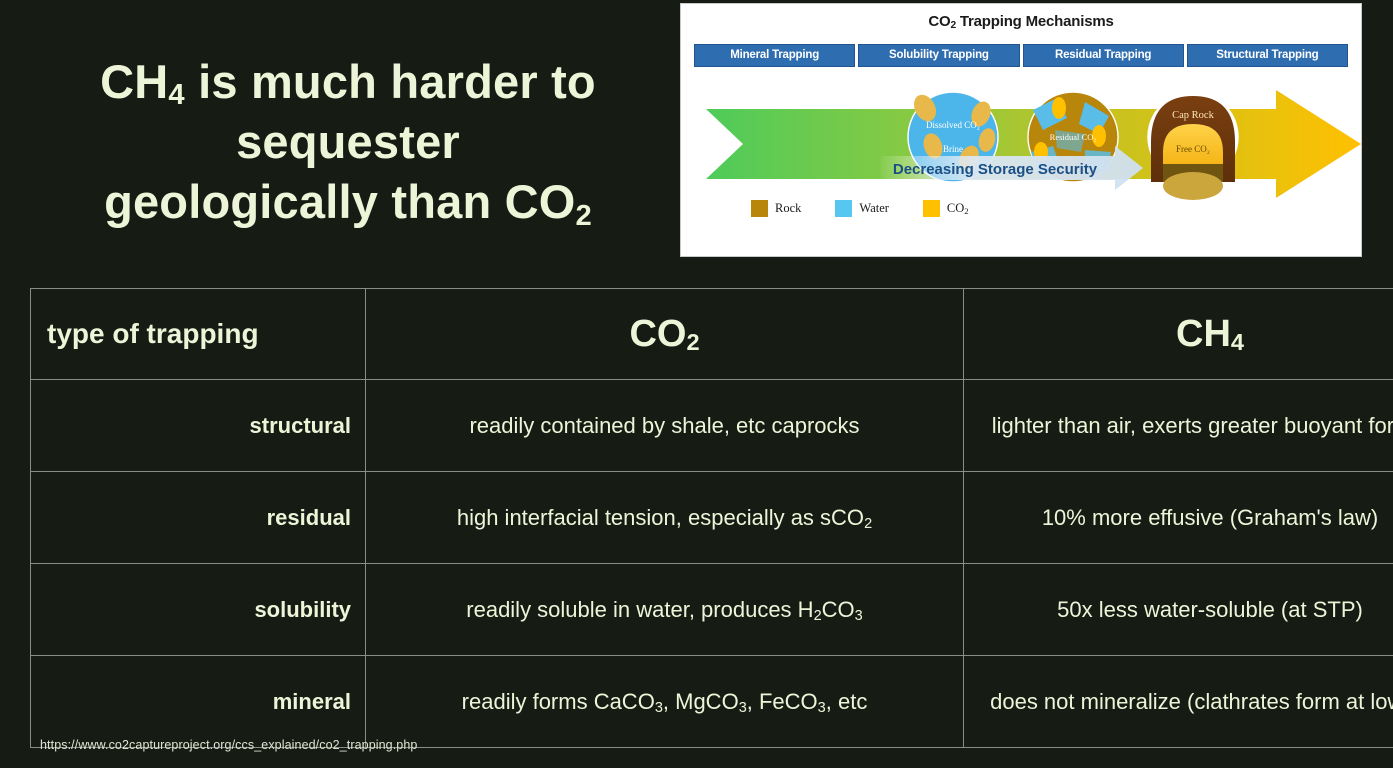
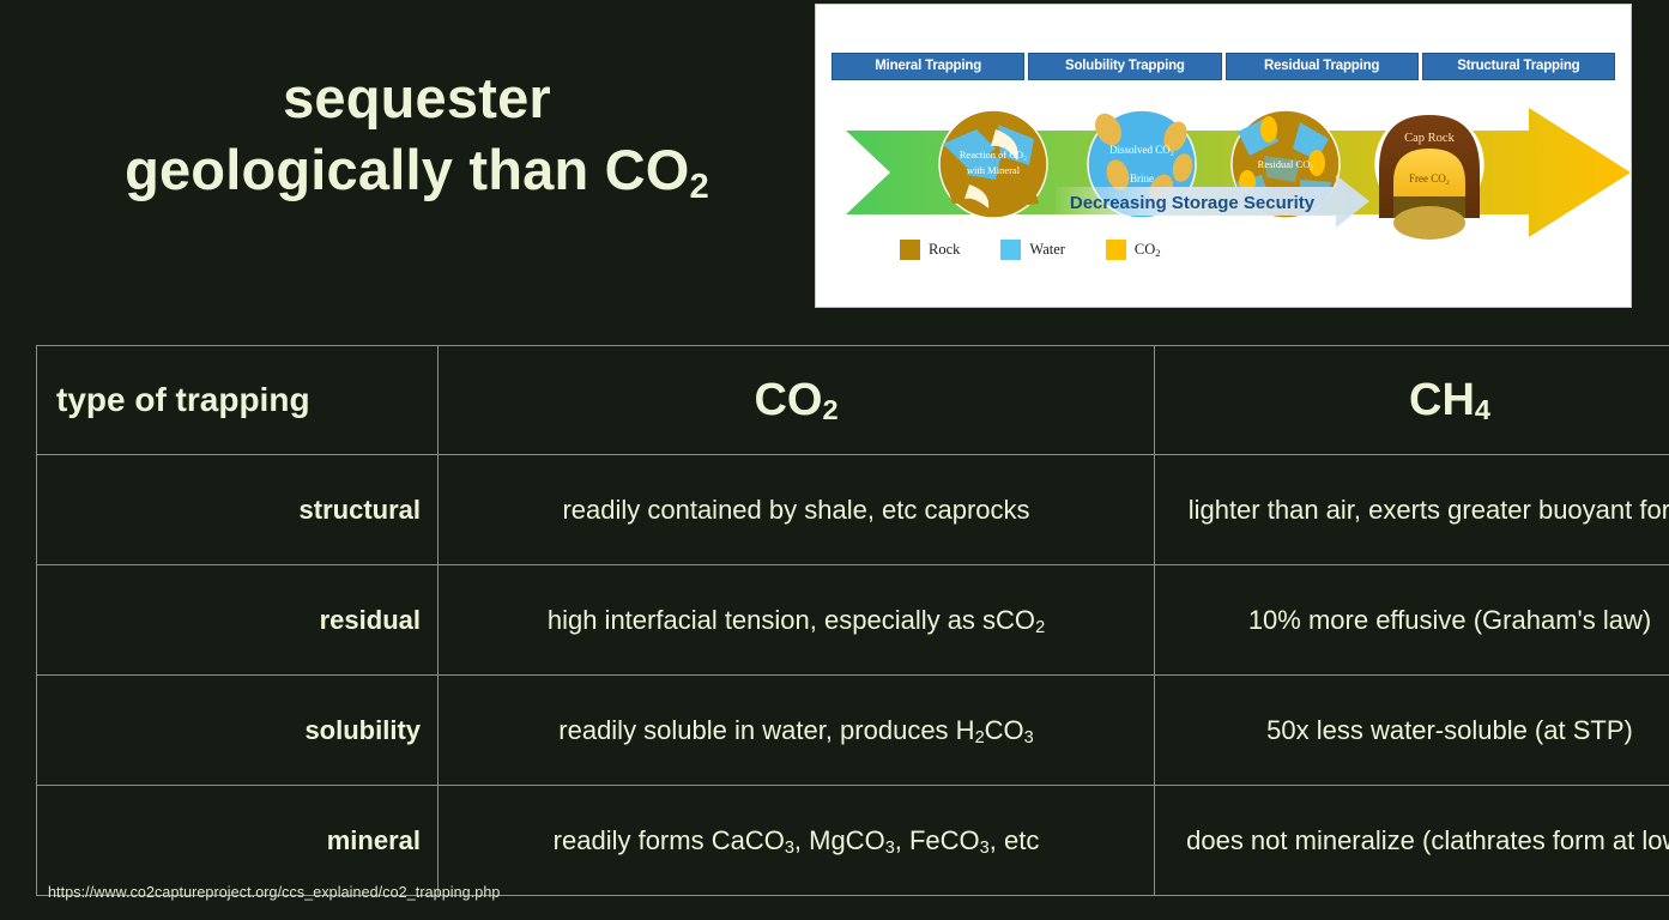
- CH4 is much harder to
  sequester
  geologically than CO2
- CO2 Trapping Mechanisms
  Mineral Trapping
  Solubility Trapping
  Residual Trapping
  Structural Trapping
+ Reaction of CO₂
+ with Mineral
  Dissolved CO₂
  Brine
  Residual CO₂
  Cap Rock
  Free CO₂
  Decreasing Storage Security
  Rock
  Water
  CO2
  type of trapping	CO2	CH4
  structural	readily contained by shale, etc caprocks	lighter than air, exerts greater buoyant for
  residual	high interfacial tension, especially as sCO2	10% more effusive (Graham's law)
  solubility	readily soluble in water, produces H2CO3	50x less water-soluble (at STP)
  mineral	readily forms CaCO3, MgCO3, FeCO3, etc	does not mineralize (clathrates form at lo
  https://www.co2captureproject.org/ccs_explained/co2_trapping.php
